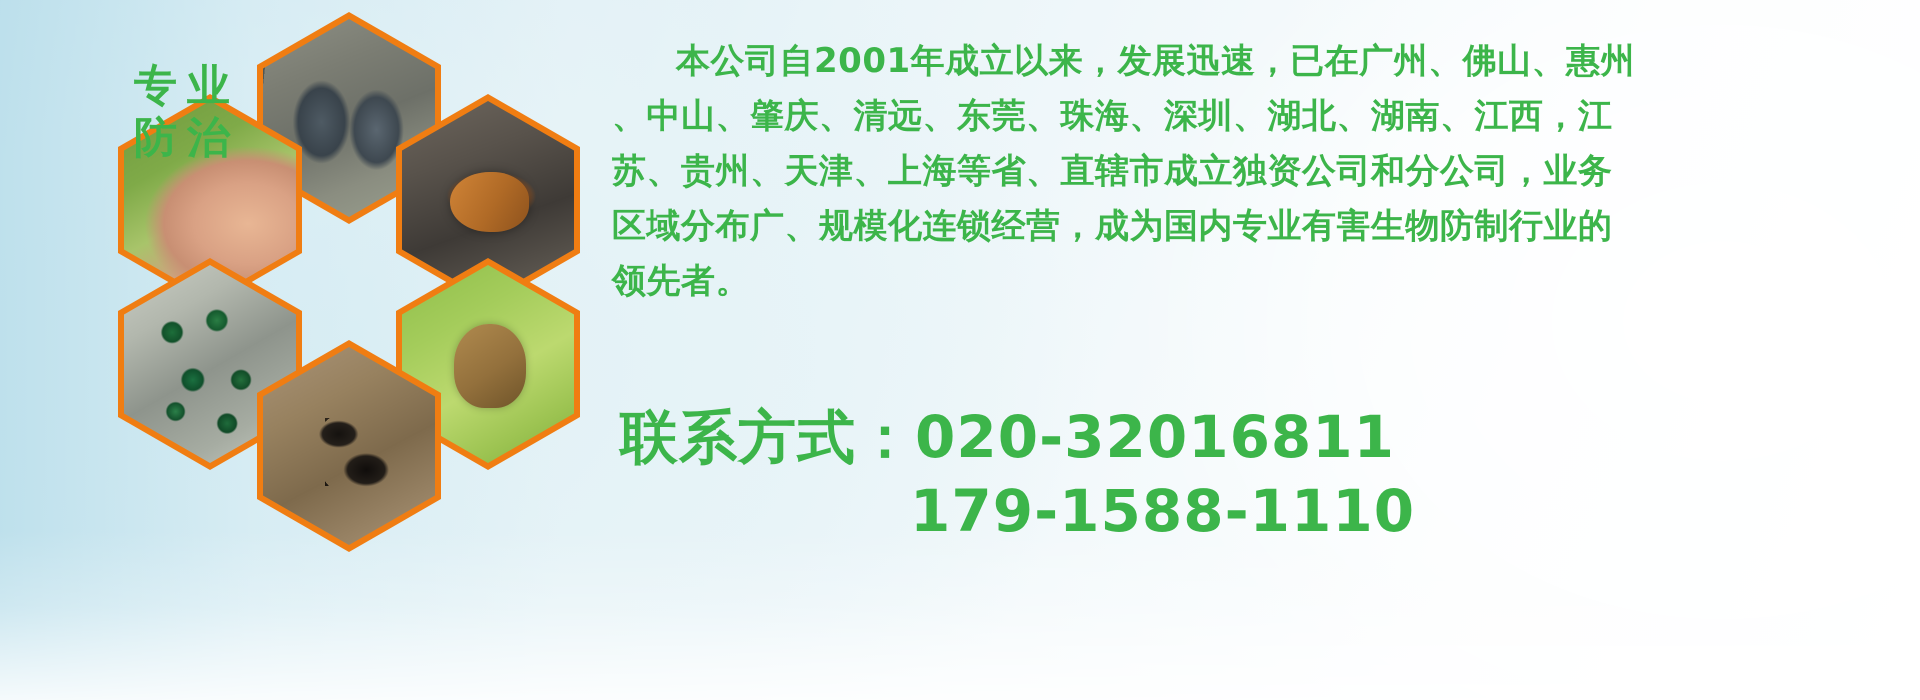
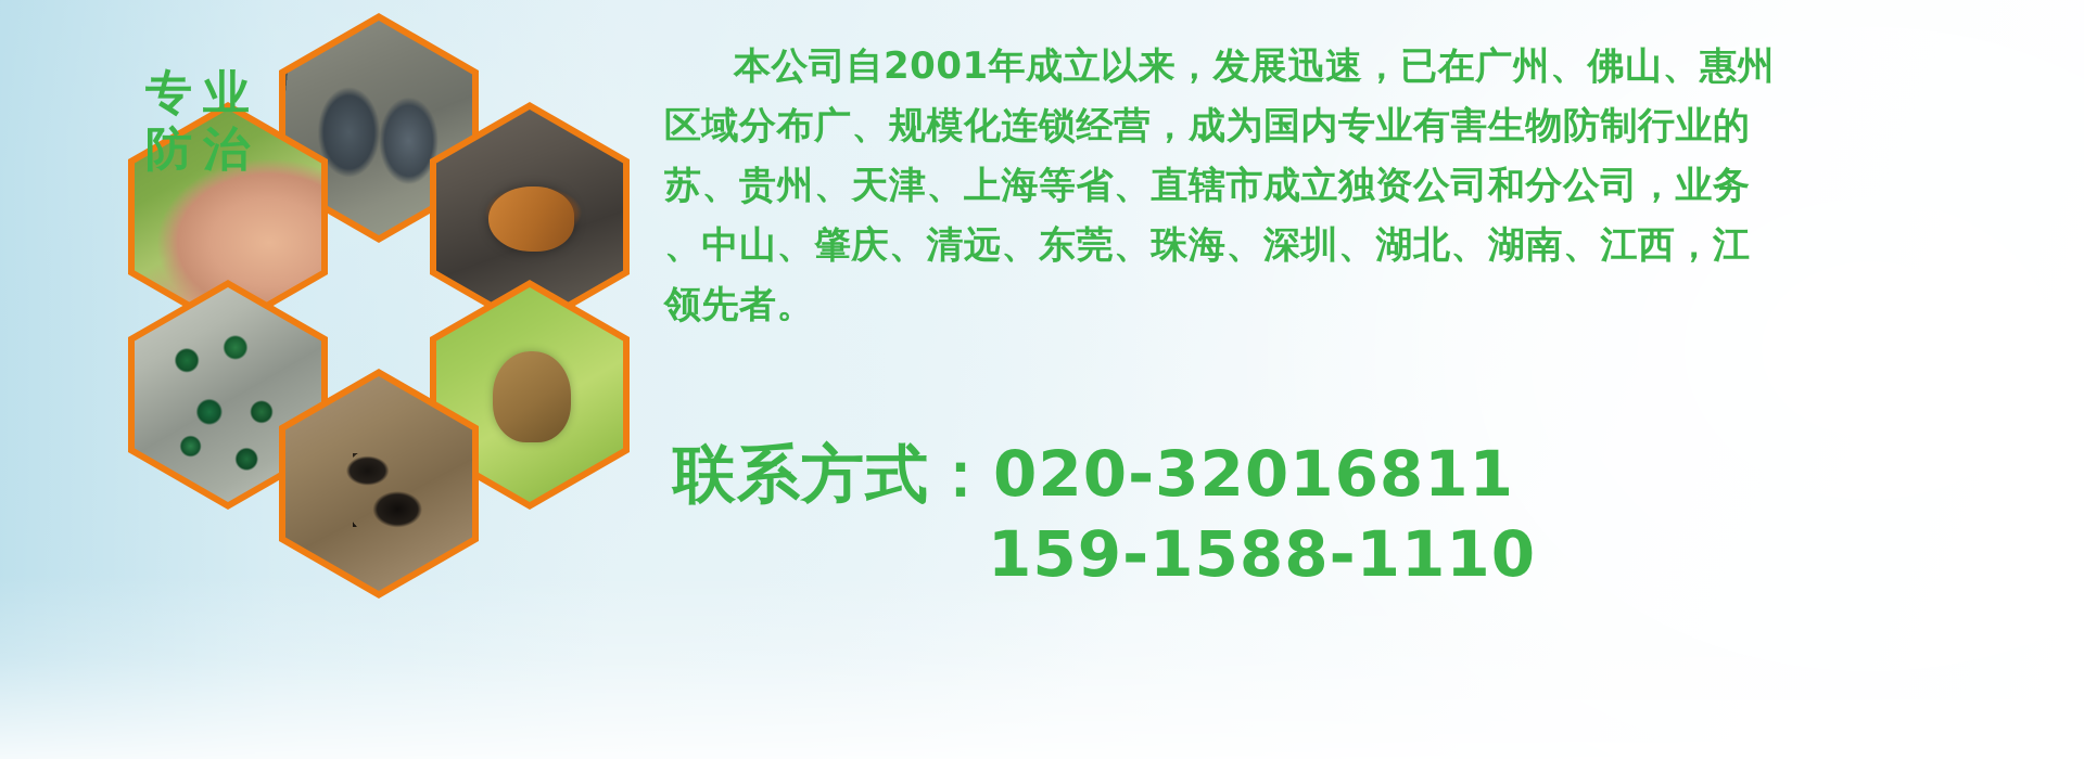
  专业
  防治
  本公司自2001年成立以来，发展迅速，已在广州、佛山、惠州
- 、中山、肇庆、清远、东莞、珠海、深圳、湖北、湖南、江西，江
+ 区域分布广、规模化连锁经营，成为国内专业有害生物防制行业的
  苏、贵州、天津、上海等省、直辖市成立独资公司和分公司，业务
- 区域分布广、规模化连锁经营，成为国内专业有害生物防制行业的
+ 、中山、肇庆、清远、东莞、珠海、深圳、湖北、湖南、江西，江
  领先者。
  联系方式：020-32016811
- 179-1588-1110
+ 159-1588-1110
